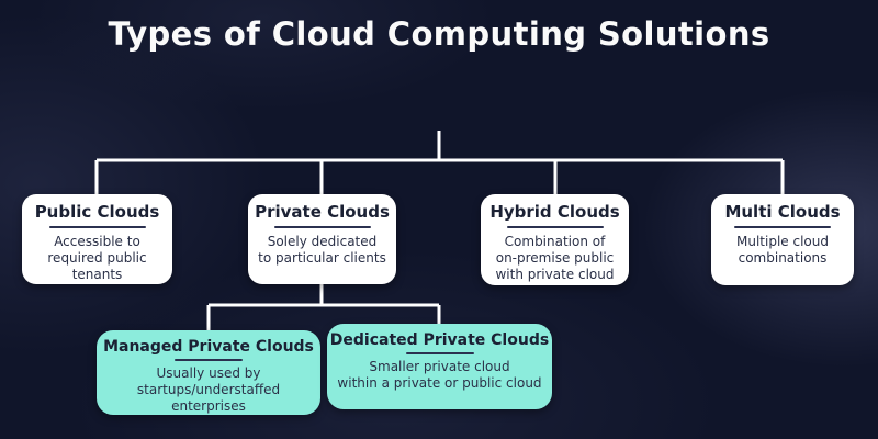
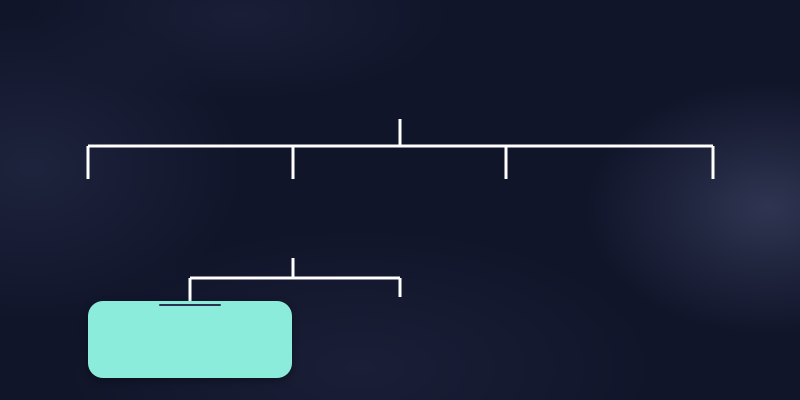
- Types of Cloud Computing Solutions
- Public Clouds
- Accessible to
- required public
- tenants
- Private Clouds
- Solely dedicated
- to particular clients
- Hybrid Clouds
- Combination of
- on-premise public
- with private cloud
- Multi Clouds
- Multiple cloud
- combinations
- Managed Private Clouds
- Usually used by
- startups/understaffed
- enterprises
- Dedicated Private Clouds
- Smaller private cloud
- within a private or public cloud
